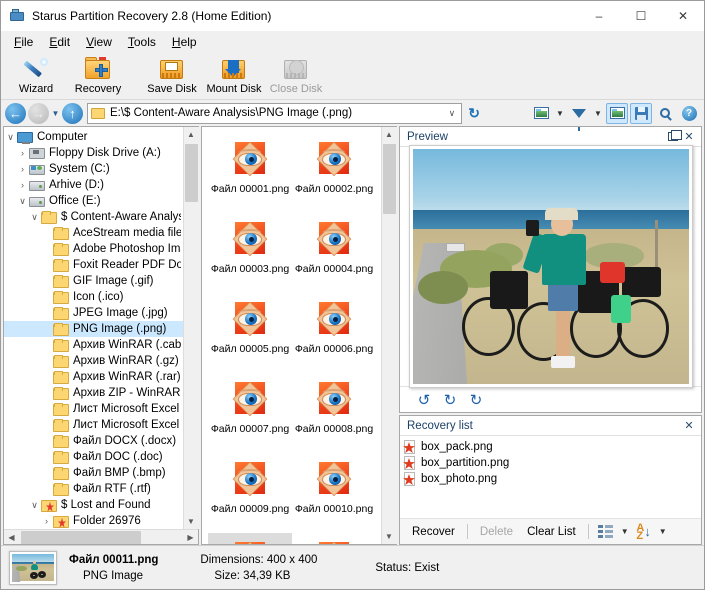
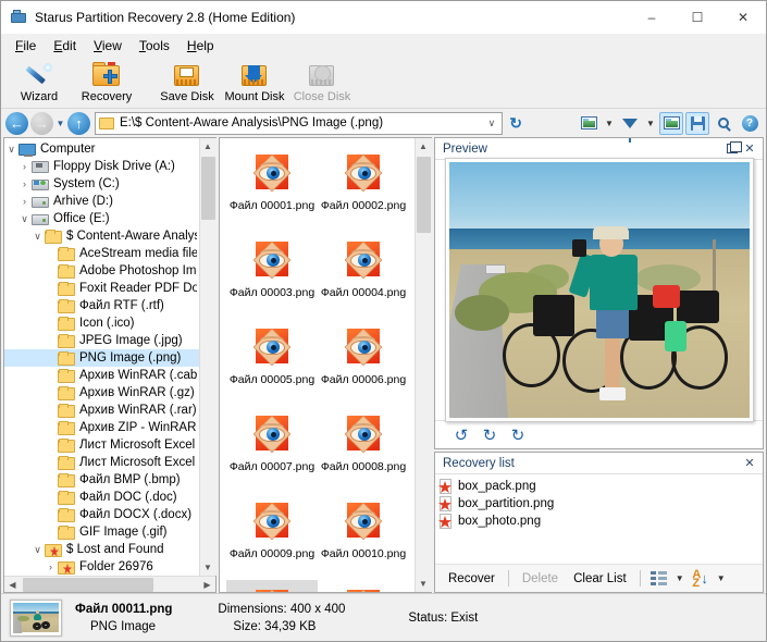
  Starus Partition Recovery 2.8 (Home Edition)
  –
  ☐
  ✕
  File
  Edit
  View
  Tools
  Help
  Wizard
  Recovery
  Save Disk
  Mount Disk
  Close Disk
  ←
  →
  ▼
  ↑
  E:\$ Content-Aware Analysis\PNG Image (.png)
  ∨
  ↻
  ▼
  ▼
  ?
  ∨
  Computer
  ›
  Floppy Disk Drive (A:)
  ›
  System (C:)
  ›
  Arhive (D:)
  ∨
  Office (E:)
  ∨
  $ Content-Aware Analy
  AceStream media file
  Adobe Photoshop Im
  Foxit Reader PDF Do
- GIF Image (.gif)
+ Файл RTF (.rtf)
  Icon (.ico)
  JPEG Image (.jpg)
  PNG Image (.png)
  Архив WinRAR (.cab
  Архив WinRAR (.gz)
  Архив WinRAR (.rar)
  Архив ZIP - WinRAR
  Лист Microsoft Excel
  Лист Microsoft Excel
- Файл DOCX (.docx)
+ Файл BMP (.bmp)
  Файл DOC (.doc)
- Файл BMP (.bmp)
+ Файл DOCX (.docx)
- Файл RTF (.rtf)
+ GIF Image (.gif)
  ∨
  $ Lost and Found
  ›
  Folder 26976
  ▲
  ▼
  ◀
  ▶
  Файл 00001.png
  Файл 00002.png
  Файл 00003.png
  Файл 00004.png
  Файл 00005.png
  Файл 00006.png
  Файл 00007.png
  Файл 00008.png
  Файл 00009.png
  Файл 00010.png
  ▲
  ▼
  Preview
  ✕
  ↺
  ↻
  ↻
  Recovery list
  ✕
  box_pack.png
  box_partition.png
  box_photo.png
  Recover
  Delete
  Clear List
  ▼
  A
  Z
  ↓
  ▼
  Файл 00011.png
  PNG Image
  Dimensions: 400 x 400
  Size: 34,39 KB
  Status: Exist
